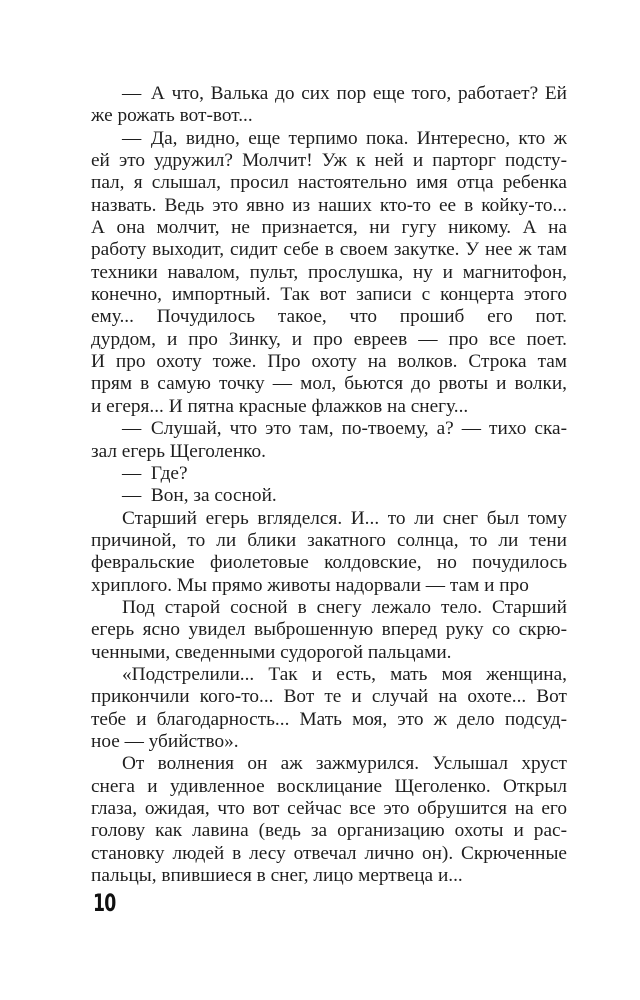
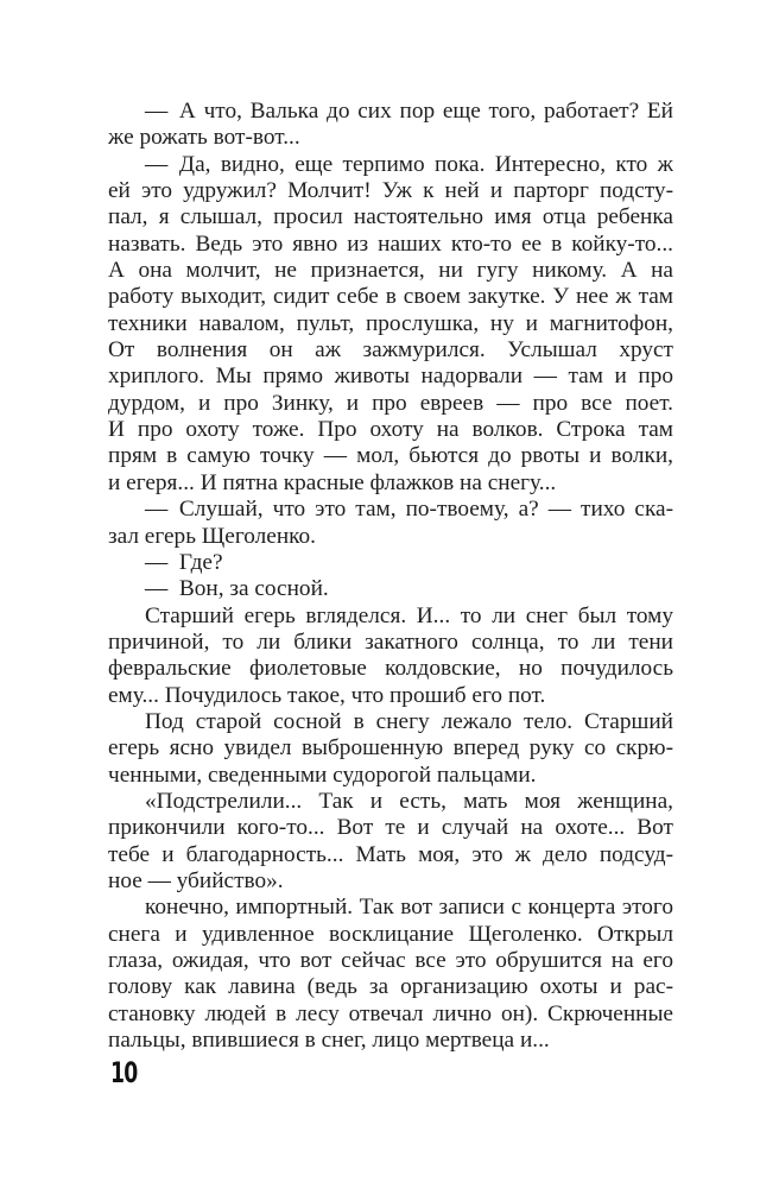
  — А что, Валька до сих пор еще того, работает? Ей
  же рожать вот-вот...
  — Да, видно, еще терпимо пока. Интересно, кто ж
  ей это удружил? Молчит! Уж к ней и парторг подсту-
  пал, я слышал, просил настоятельно имя отца ребенка
  назвать. Ведь это явно из наших кто-то ее в койку-то...
  А она молчит, не признается, ни гугу никому. А на
  работу выходит, сидит себе в своем закутке. У нее ж там
  техники навалом, пульт, прослушка, ну и магнитофон,
- конечно, импортный. Так вот записи с концерта этого
+ От волнения он аж зажмурился. Услышал хруст
- ему... Почудилось такое, что прошиб его пот.
+ хриплого. Мы прямо животы надорвали — там и про
  дурдом, и про Зинку, и про евреев — про все поет.
  И про охоту тоже. Про охоту на волков. Строка там
  прям в самую точку — мол, бьются до рвоты и волки,
  и егеря... И пятна красные флажков на снегу...
  — Слушай, что это там, по-твоему, а? — тихо ска-
  зал егерь Щеголенко.
  — Где?
  — Вон, за сосной.
  Старший егерь вгляделся. И... то ли снег был тому
  причиной, то ли блики закатного солнца, то ли тени
  февральские фиолетовые колдовские, но почудилось
- хриплого. Мы прямо животы надорвали — там и про
+ ему... Почудилось такое, что прошиб его пот.
  Под старой сосной в снегу лежало тело. Старший
  егерь ясно увидел выброшенную вперед руку со скрю-
  ченными, сведенными судорогой пальцами.
  «Подстрелили... Так и есть, мать моя женщина,
  прикончили кого-то... Вот те и случай на охоте... Вот
  тебе и благодарность... Мать моя, это ж дело подсуд-
  ное — убийство».
- От волнения он аж зажмурился. Услышал хруст
+ конечно, импортный. Так вот записи с концерта этого
  снега и удивленное восклицание Щеголенко. Открыл
  глаза, ожидая, что вот сейчас все это обрушится на его
  голову как лавина (ведь за организацию охоты и рас-
  становку людей в лесу отвечал лично он). Скрюченные
  пальцы, впившиеся в снег, лицо мертвеца и...
  10
